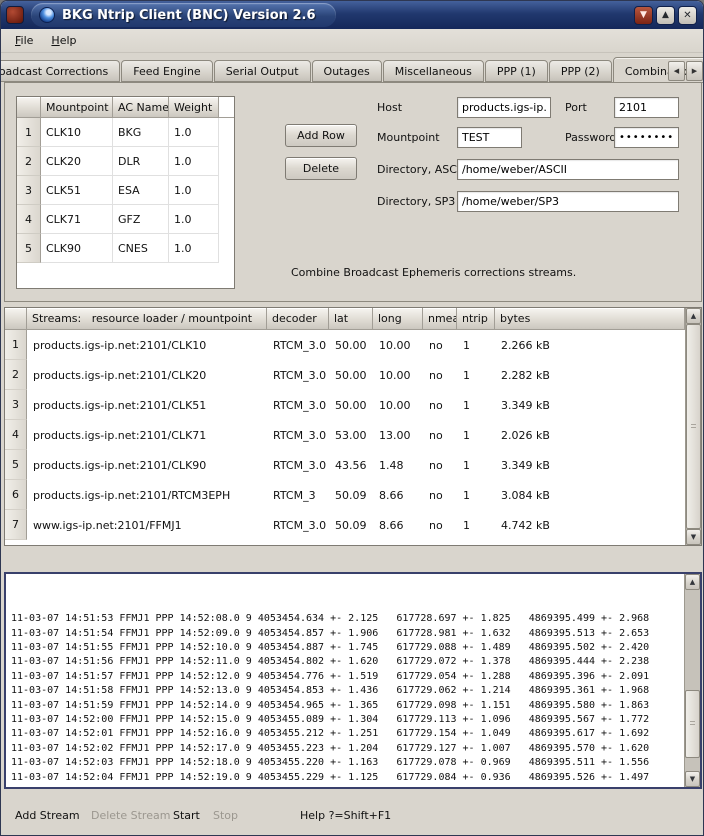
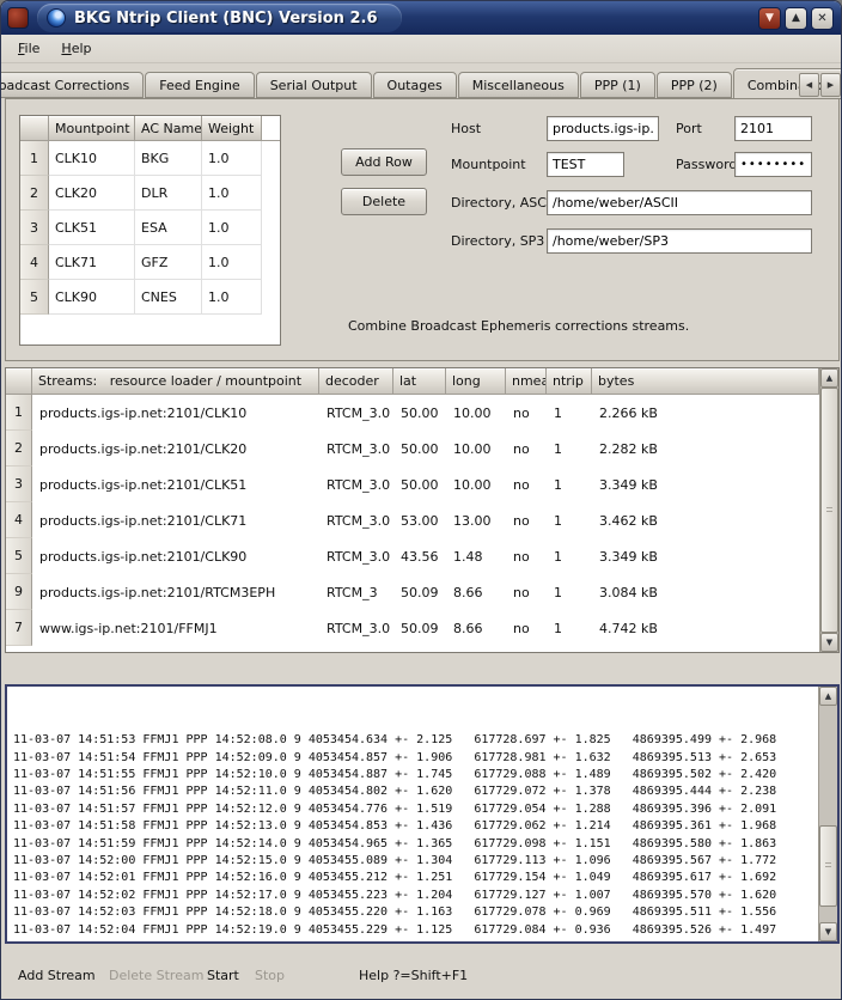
  BKG Ntrip Client (BNC) Version 2.6
  ▼
  ▲
  ✕
  File
  Help
  oadcast Corrections
  Feed Engine
  Serial Output
  Outages
  Miscellaneous
  PPP (1)
  PPP (2)
  ◀
  ▶
  Mountpoint
  AC Name
  Weight
  1
  CLK10
  BKG
  1.0
  2
  CLK20
  DLR
  1.0
  3
  CLK51
  ESA
  1.0
  4
  CLK71
  GFZ
  1.0
  5
  CLK90
  CNES
  1.0
  Add Row
  Delete
  Host
  products.igs-ip.
  Port
  2101
  Mountpoint
  TEST
  Password
  ••••••••
  Directory, ASC
  /home/weber/ASCII
  Directory, SP3
  /home/weber/SP3
  Combine Broadcast Ephemeris corrections streams.
  Streams: resource loader / mountpoint
  decoder
  lat
  long
  nmea
  ntrip
  bytes
  1
  products.igs-ip.net:2101/CLK10
  RTCM_3.0
  50.00
  10.00
  no
  1
  2.266 kB
  2
  products.igs-ip.net:2101/CLK20
  RTCM_3.0
  50.00
  10.00
  no
  1
  2.282 kB
  3
  products.igs-ip.net:2101/CLK51
  RTCM_3.0
  50.00
  10.00
  no
  1
  3.349 kB
  4
  products.igs-ip.net:2101/CLK71
  RTCM_3.0
  53.00
  13.00
  no
  1
- 2.026 kB
+ 3.462 kB
  5
  products.igs-ip.net:2101/CLK90
  RTCM_3.0
  43.56
  1.48
  no
  1
  3.349 kB
- 6
+ 9
  products.igs-ip.net:2101/RTCM3EPH
  RTCM_3
  50.09
  8.66
  no
  1
  3.084 kB
  7
  www.igs-ip.net:2101/FFMJ1
  RTCM_3.0
  50.09
  8.66
  no
  1
  4.742 kB
  ▲
  ▼
  11-03-07 14:51:53 FFMJ1 PPP 14:52:08.0 9 4053454.634 +- 2.125 617728.697 +- 1.825 4869395.499 +- 2.968
  11-03-07 14:51:54 FFMJ1 PPP 14:52:09.0 9 4053454.857 +- 1.906 617728.981 +- 1.632 4869395.513 +- 2.653
  11-03-07 14:51:55 FFMJ1 PPP 14:52:10.0 9 4053454.887 +- 1.745 617729.088 +- 1.489 4869395.502 +- 2.420
  11-03-07 14:51:56 FFMJ1 PPP 14:52:11.0 9 4053454.802 +- 1.620 617729.072 +- 1.378 4869395.444 +- 2.238
  11-03-07 14:51:57 FFMJ1 PPP 14:52:12.0 9 4053454.776 +- 1.519 617729.054 +- 1.288 4869395.396 +- 2.091
  11-03-07 14:51:58 FFMJ1 PPP 14:52:13.0 9 4053454.853 +- 1.436 617729.062 +- 1.214 4869395.361 +- 1.968
  11-03-07 14:51:59 FFMJ1 PPP 14:52:14.0 9 4053454.965 +- 1.365 617729.098 +- 1.151 4869395.580 +- 1.863
  11-03-07 14:52:00 FFMJ1 PPP 14:52:15.0 9 4053455.089 +- 1.304 617729.113 +- 1.096 4869395.567 +- 1.772
  11-03-07 14:52:01 FFMJ1 PPP 14:52:16.0 9 4053455.212 +- 1.251 617729.154 +- 1.049 4869395.617 +- 1.692
  11-03-07 14:52:02 FFMJ1 PPP 14:52:17.0 9 4053455.223 +- 1.204 617729.127 +- 1.007 4869395.570 +- 1.620
  11-03-07 14:52:03 FFMJ1 PPP 14:52:18.0 9 4053455.220 +- 1.163 617729.078 +- 0.969 4869395.511 +- 1.556
  11-03-07 14:52:04 FFMJ1 PPP 14:52:19.0 9 4053455.229 +- 1.125 617729.084 +- 0.936 4869395.526 +- 1.497
  ▲
  ▼
  Add Stream
  Delete Stream
  Start
  Stop
  Help ?=Shift+F1
